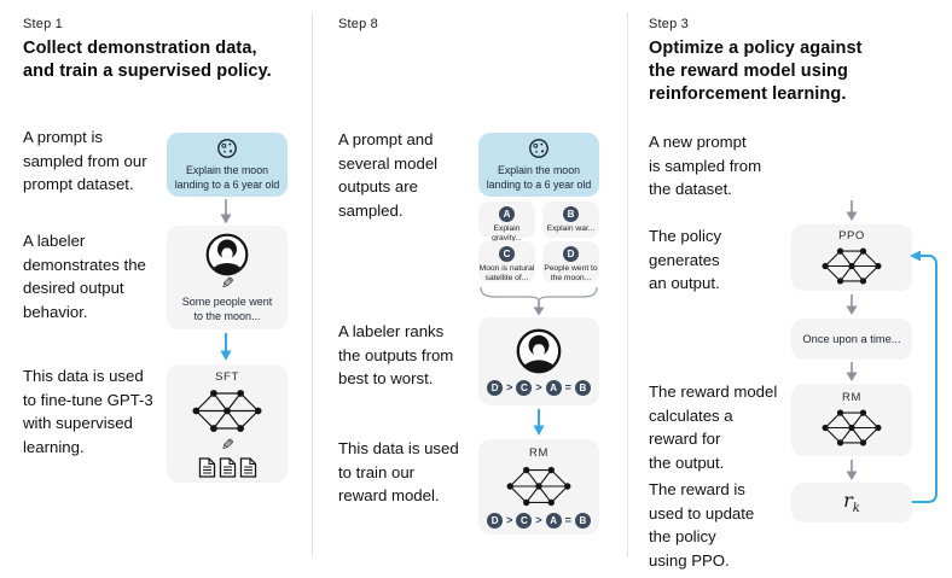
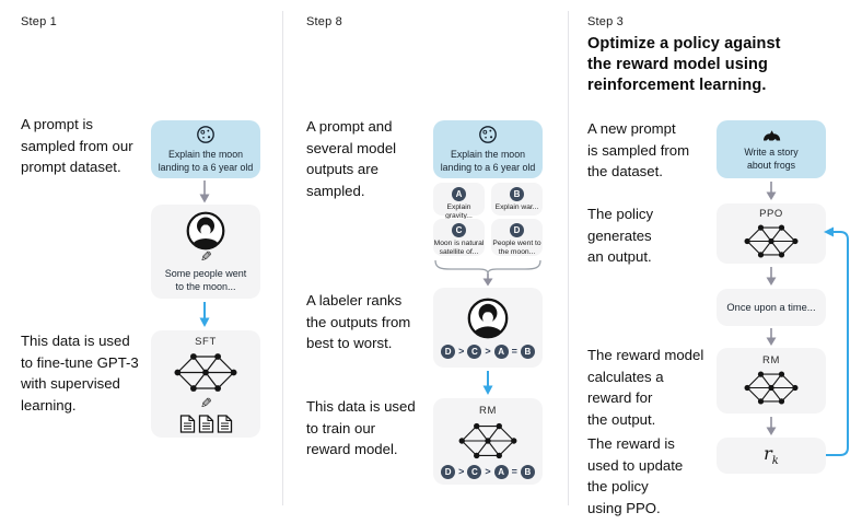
  Step 1
- Collect demonstration data,
- and train a supervised policy.
  A prompt is
  sampled from our
  prompt dataset.
- A labeler
- demonstrates the
- desired output
- behavior.
  This data is used
  to fine-tune GPT-3
  with supervised
  learning.
  Explain the moon
  landing to a 6 year old
  Some people went
  to the moon...
  SFT
  Step 8
  A prompt and
  several model
  outputs are
  sampled.
  A labeler ranks
  the outputs from
  best to worst.
  This data is used
  to train our
  reward model.
  Explain the moon
  landing to a 6 year old
  A
  B
  C
  D
  D
  >
  C
  >
  A
  =
  B
  RM
  D
  >
  C
  >
  A
  =
  B
  Step 3
  Optimize a policy against
  the reward model using
  reinforcement learning.
  A new prompt
  is sampled from
  the dataset.
  The policy
  generates
  an output.
  The reward model
  calculates a
  reward for
  the output.
  The reward is
  used to update
  the policy
  using PPO.
+ Write a story
+ about frogs
  PPO
  Once upon a time...
  RM
  rk
